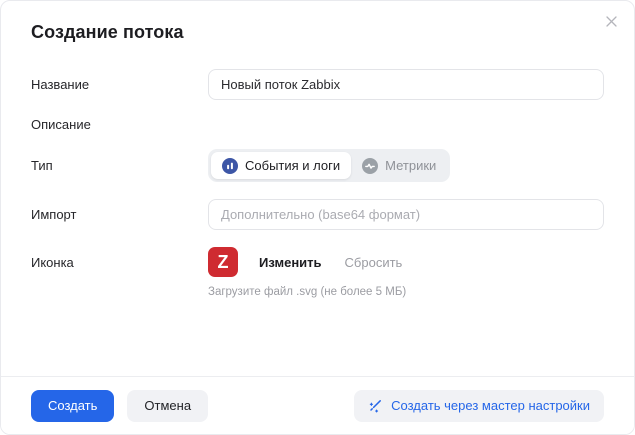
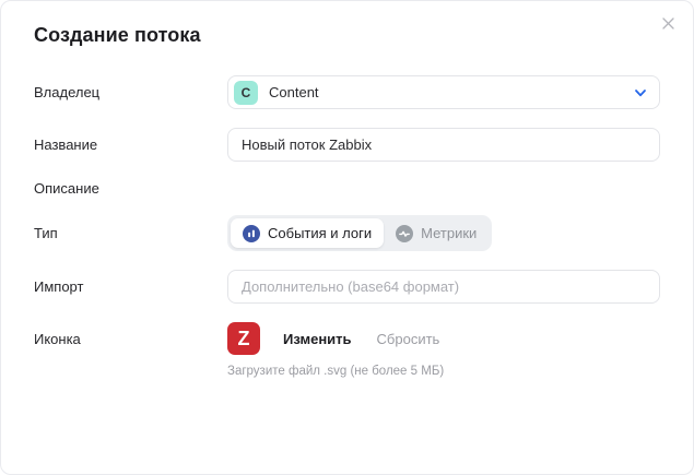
  Создание потока
+ Владелец
+ C
+ Content
  Название
  Новый поток Zabbix
  Описание
  Тип
  События и логи
  Метрики
  Импорт
  Дополнительно (base64 формат)
  Иконка
  Z
  Изменить
  Сбросить
  Загрузите файл .svg (не более 5 МБ)
- Создать
- Отмена
- Создать через мастер настройки
